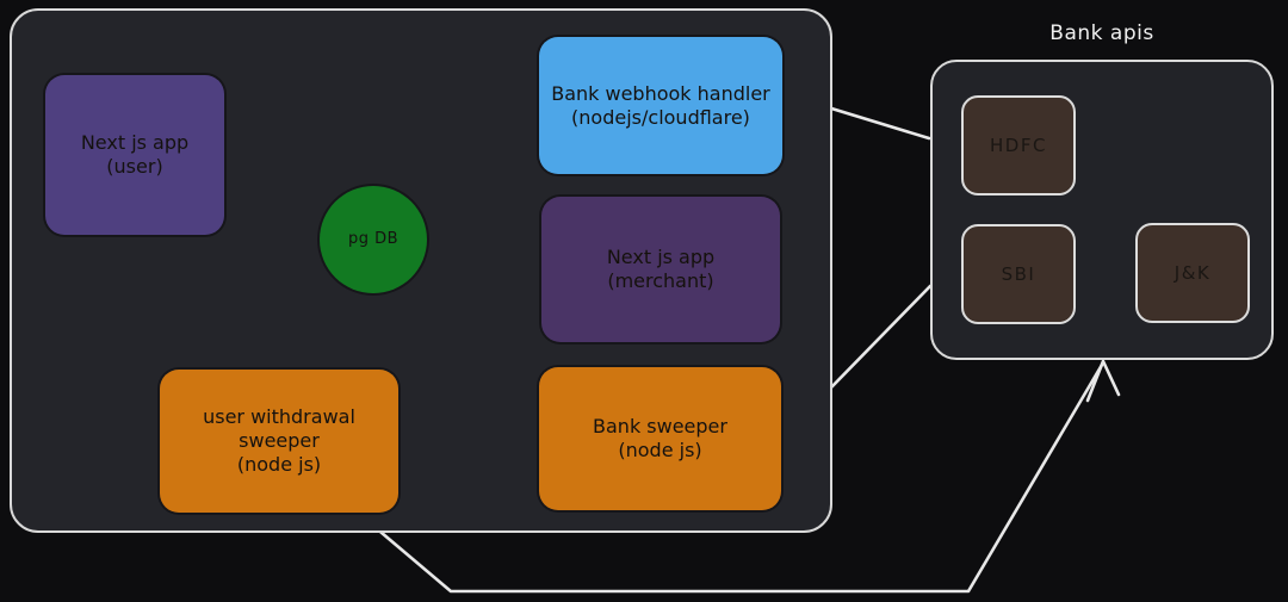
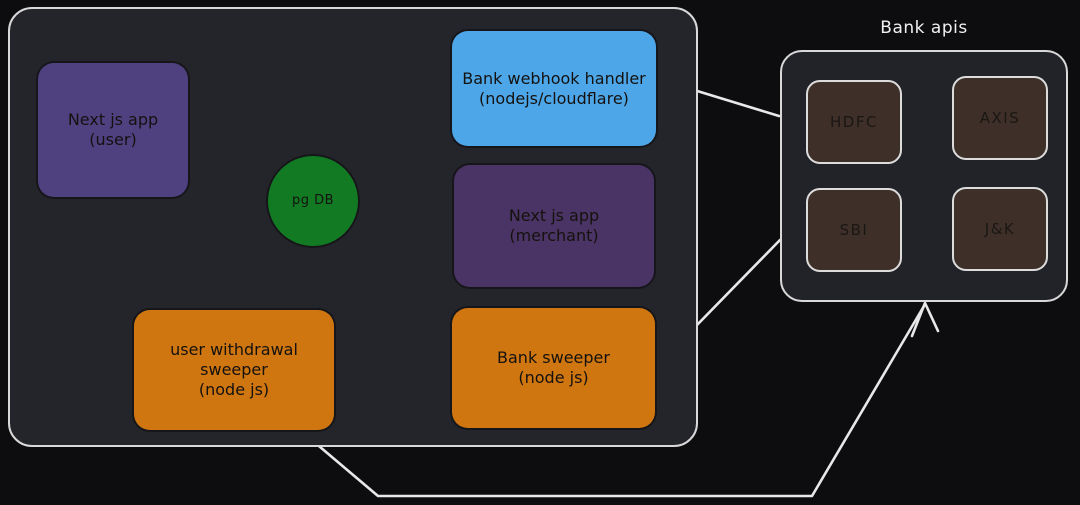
  Bank apis
  Next js app
  (user)
  Bank webhook handler
  (nodejs/cloudflare)
  Next js app
  (merchant)
  pg DB
  user withdrawal sweeper
  (node js)
  Bank sweeper
  (node js)
  HDFC
+ AXIS
  SBI
  J&K
